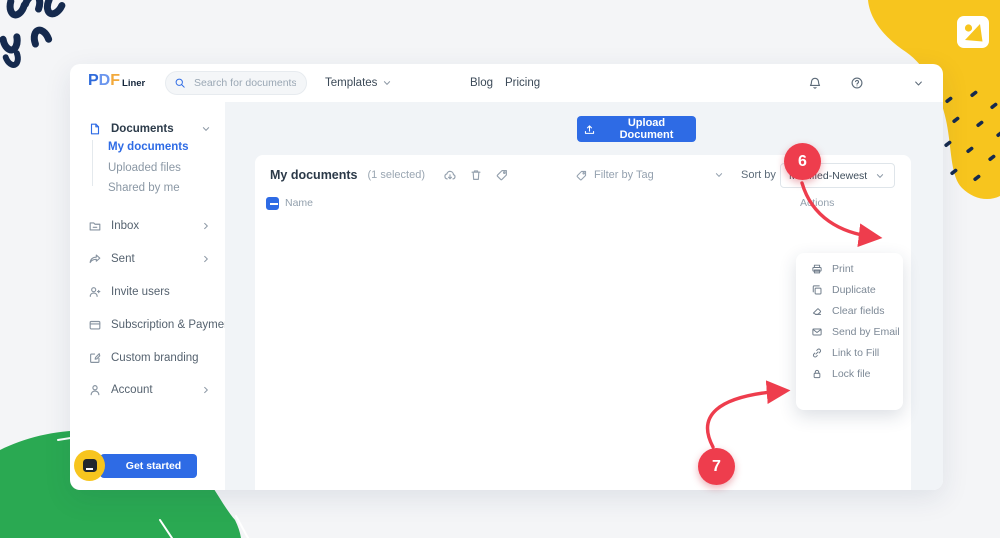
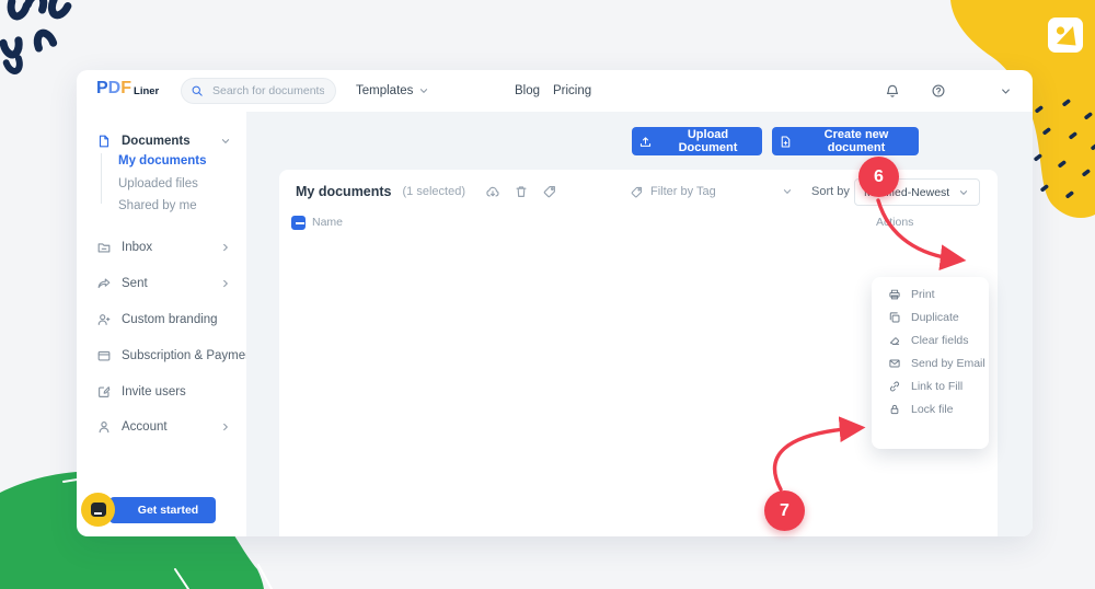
  P
  D
  F
  Liner
  Search for documents
  Templates
  Blog
  Pricing
  Documents
  My documents
  Uploaded files
  Shared by me
  Inbox
  Sent
- Invite users
+ Custom branding
  Subscription & Payme
- Custom branding
+ Invite users
  Account
  Get started
  Upload Document
+ Create new document
  My documents
  (1 selected)
  Filter by Tag
  Sort by
  Name
  Ations
  Print
  Duplicate
  Clear fields
  Send by Email
  Link to Fill
  Lock file
  6
  7
